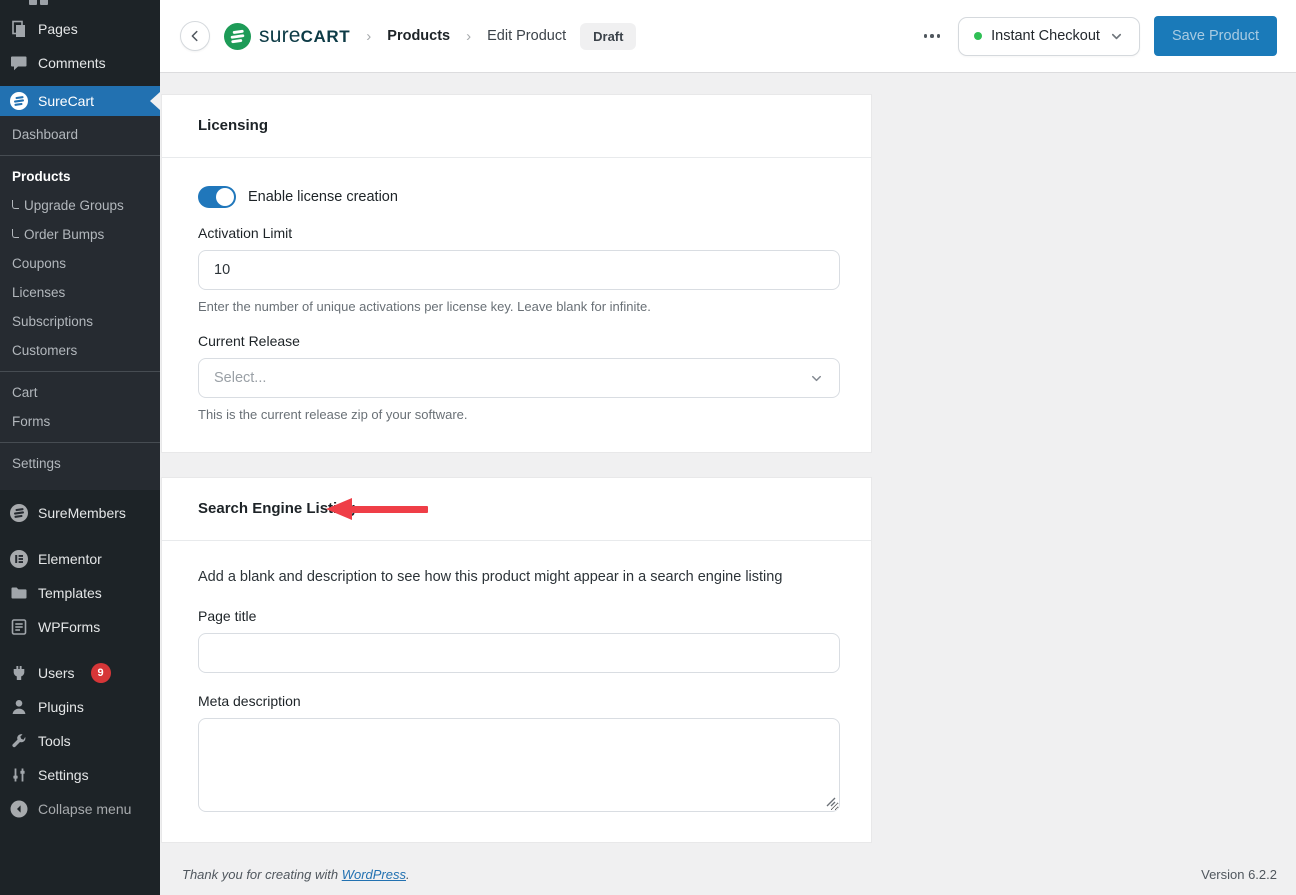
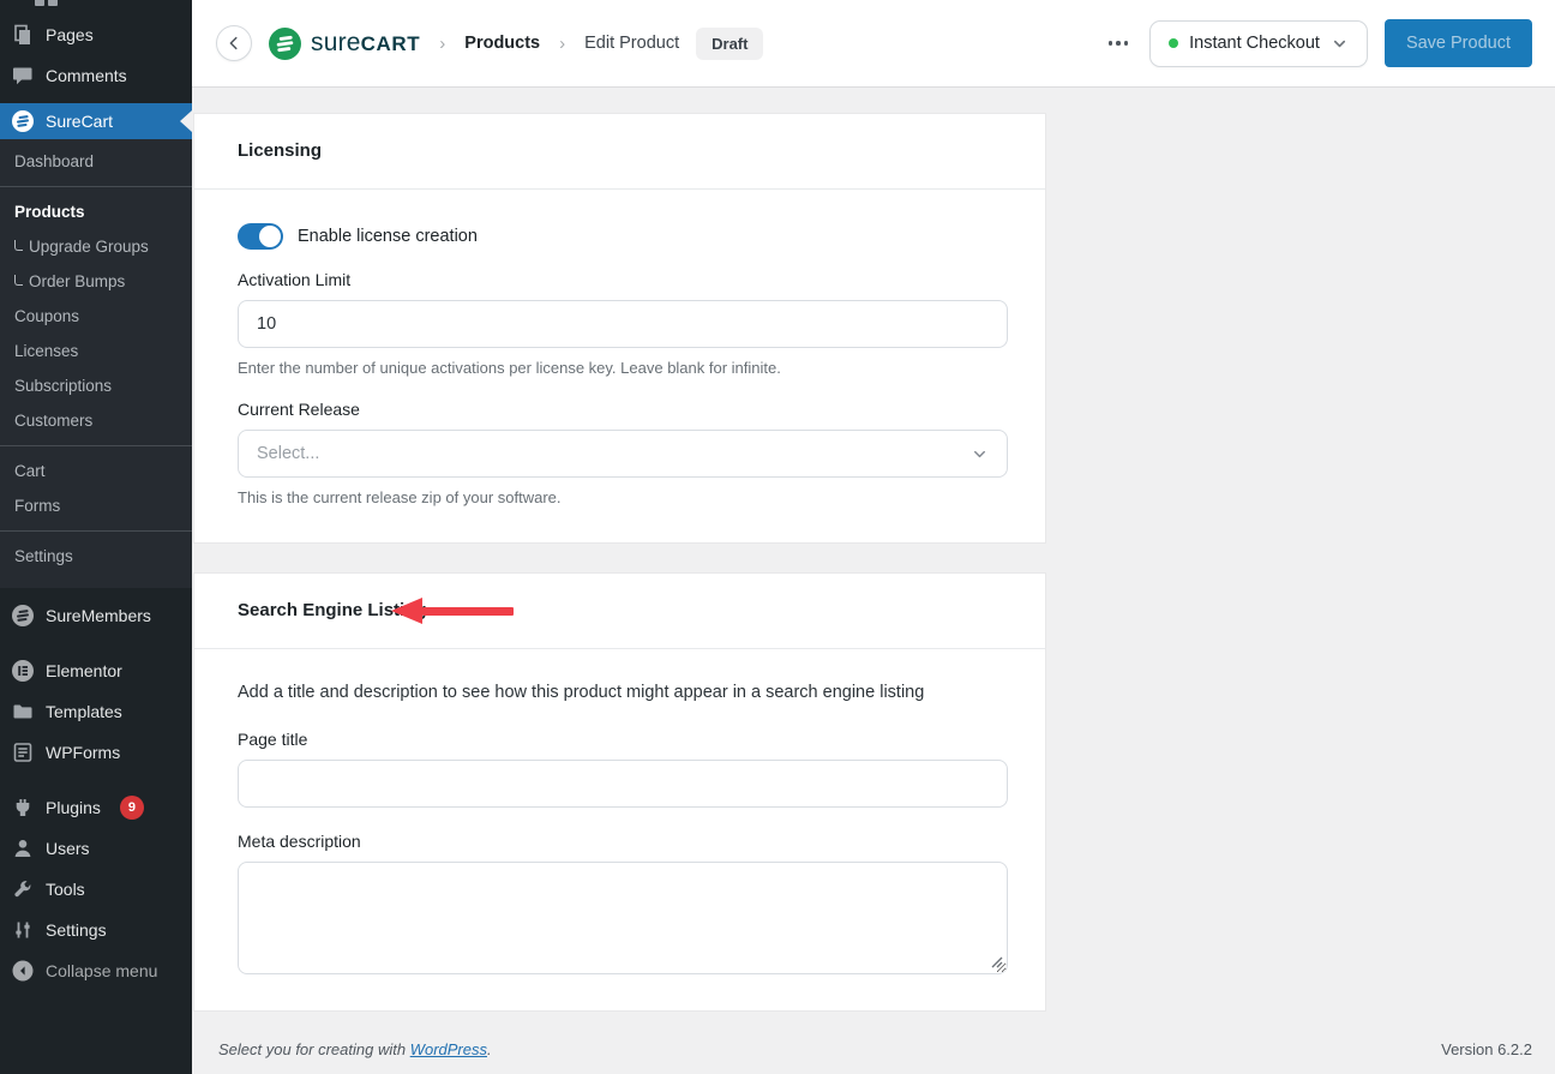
  Pages
  Comments
  SureCart
  Dashboard
  Products
  Upgrade Groups
  Order Bumps
  Coupons
  Licenses
  Subscriptions
  Customers
  Cart
  Forms
  Settings
  SureMembers
  Elementor
  Templates
  WPForms
- Users
+ Plugins
  9
- Plugins
+ Users
  Tools
  Settings
  Collapse menu
  sureCART
  ›
  Products
  ›
  Edit Product
  Draft
  Instant Checkout
  Save Product
  Licensing
  Enable license creation
  Activation Limit
  10
  Enter the number of unique activations per license key. Leave blank for infinite.
  Current Release
  Select...
  This is the current release zip of your software.
  Search Engine Listing
- Add a blank and description to see how this product might appear in a search engine listing
+ Add a title and description to see how this product might appear in a search engine listing
  Page title
  Meta description
- Thank you for creating with WordPress.
+ Select you for creating with WordPress.
  Version 6.2.2
